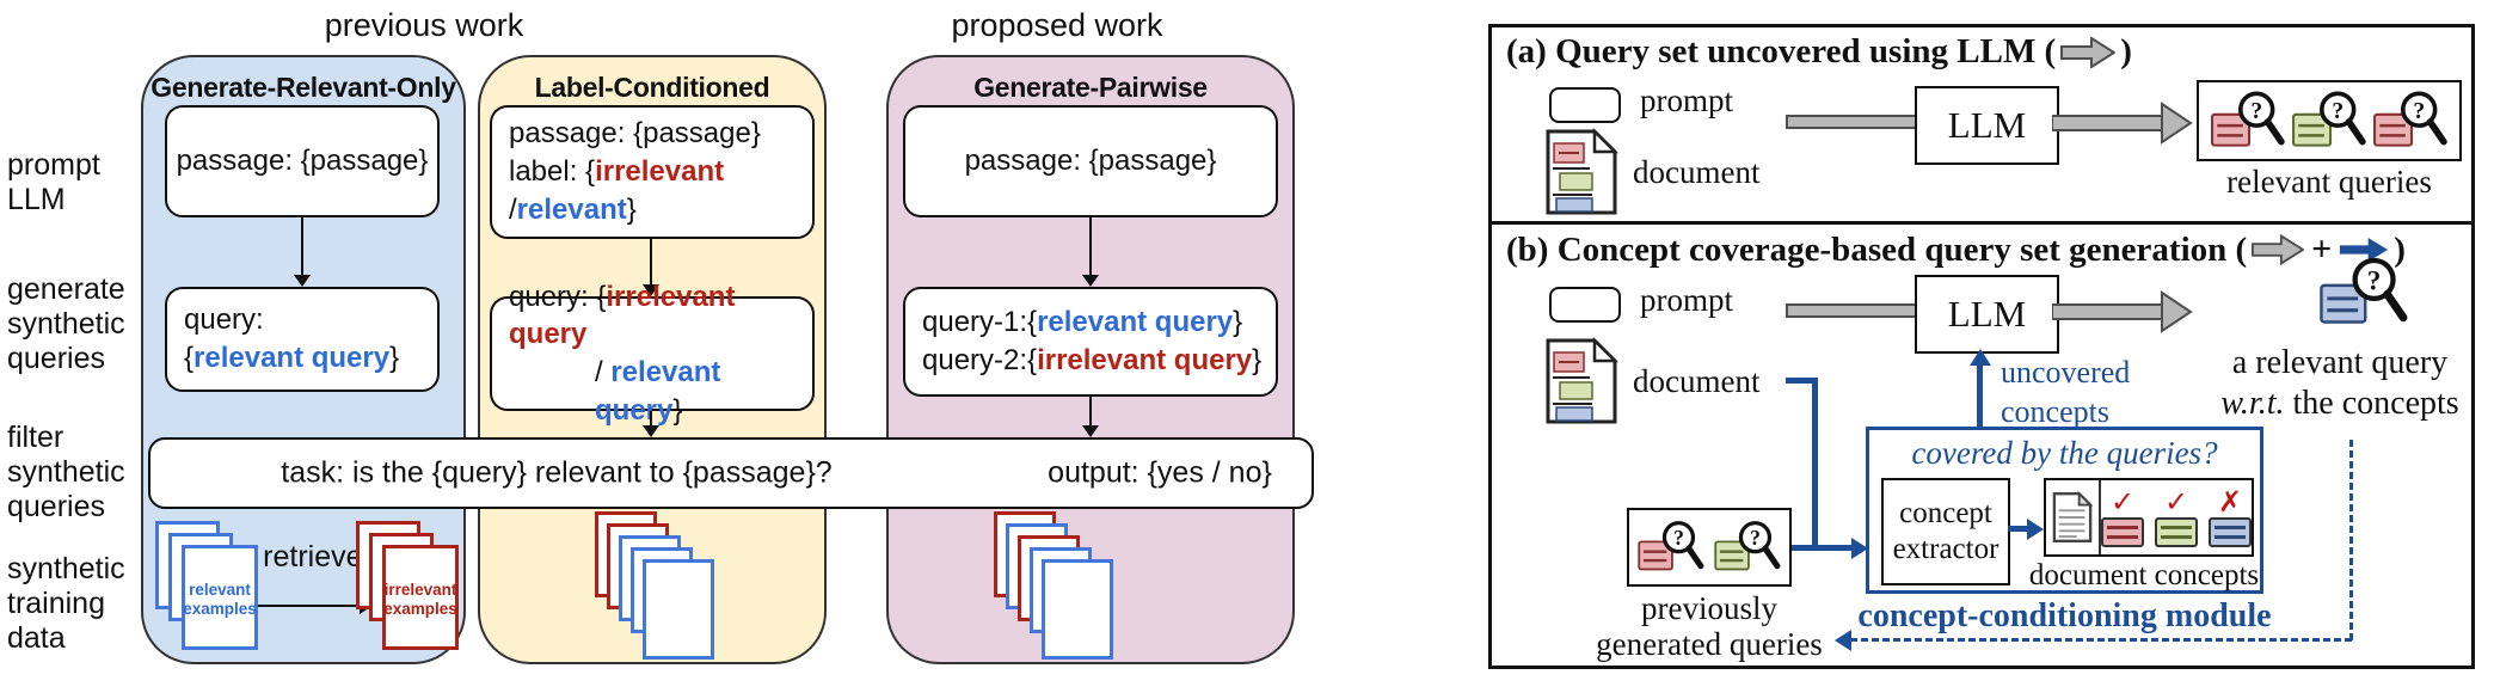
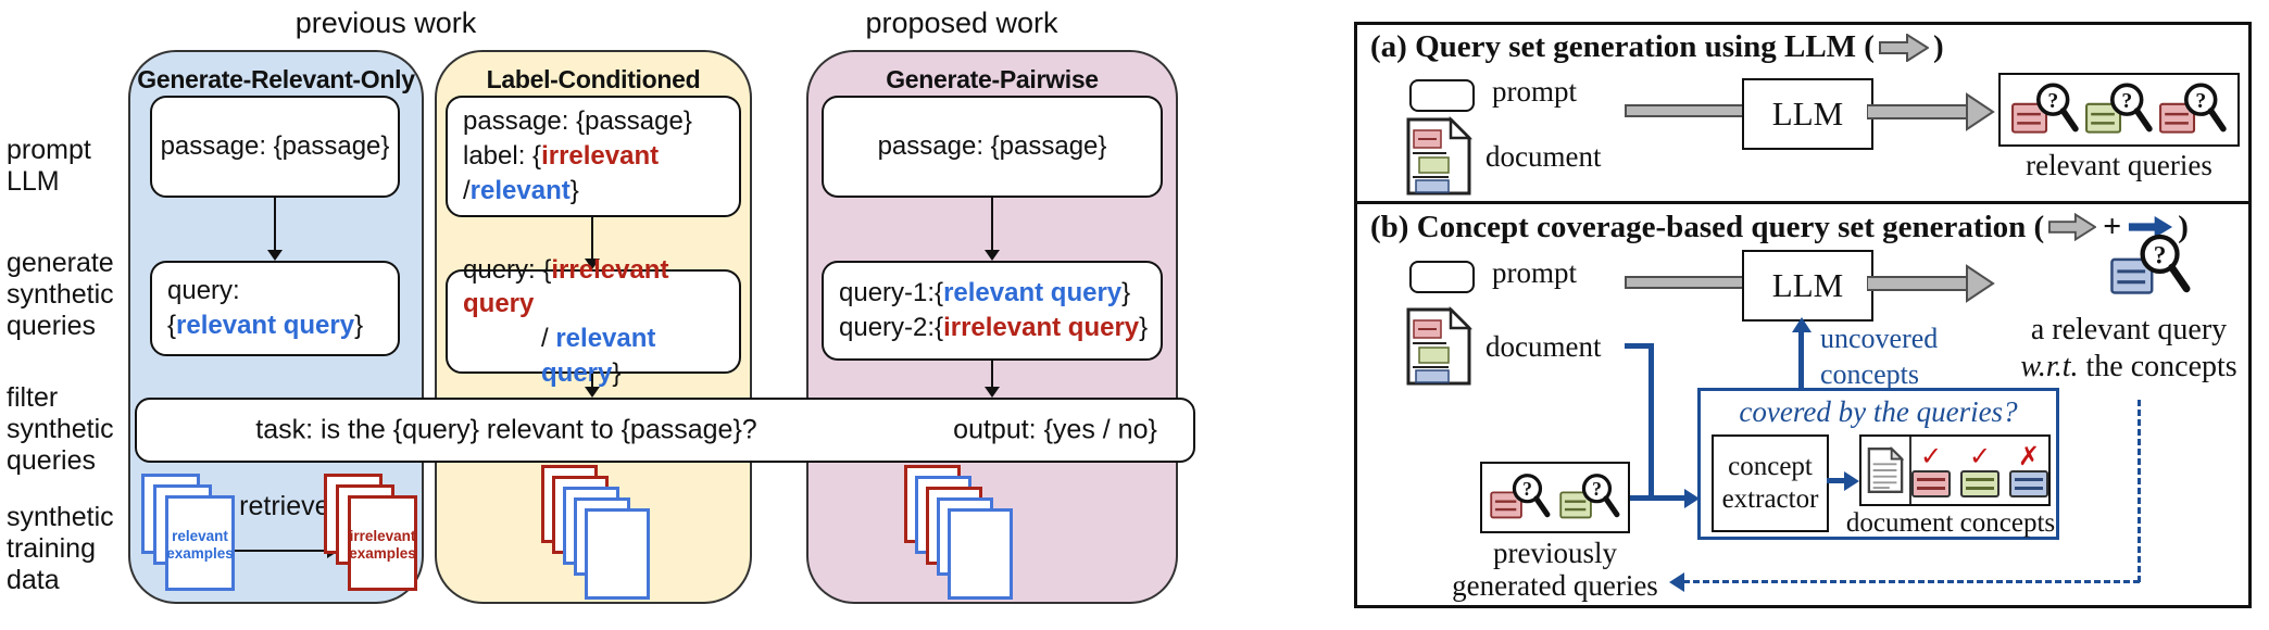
  previous work
  proposed work
  prompt
  LLM
  generate
  synthetic
  queries
  filter
  synthetic
  queries
  synthetic
  training
  data
  Generate-Relevant-Only
  Label-Conditioned
  Generate-Pairwise
  passage: {passage}
  query:
  {relevant query}
  passage: {passage}
  label: {irrelevant /relevant}
  query: {irrelevant query
  / relevant query}
  passage: {passage}
  query-1:{relevant query}
  query-2:{irrelevant query}
  task: is the {query} relevant to {passage}?
  output: {yes / no}
  relevant examples
  retrieve
  irrelevant examples
- (a) Query set uncovered using LLM (
+ (a) Query set generation using LLM (
  )
  prompt
  document
  LLM
  ?
  ?
  ?
  relevant queries
  (b) Concept coverage-based query set generation (
  +
  )
  prompt
  document
  LLM
  uncovered
  concepts
  ?
  a relevant query
  w.r.t. the concepts
  covered by the queries?
  concept
  extractor
  ✓
  ✓
  ✗
  document concepts
- concept-conditioning module
  ?
  ?
  previously
  generated queries
